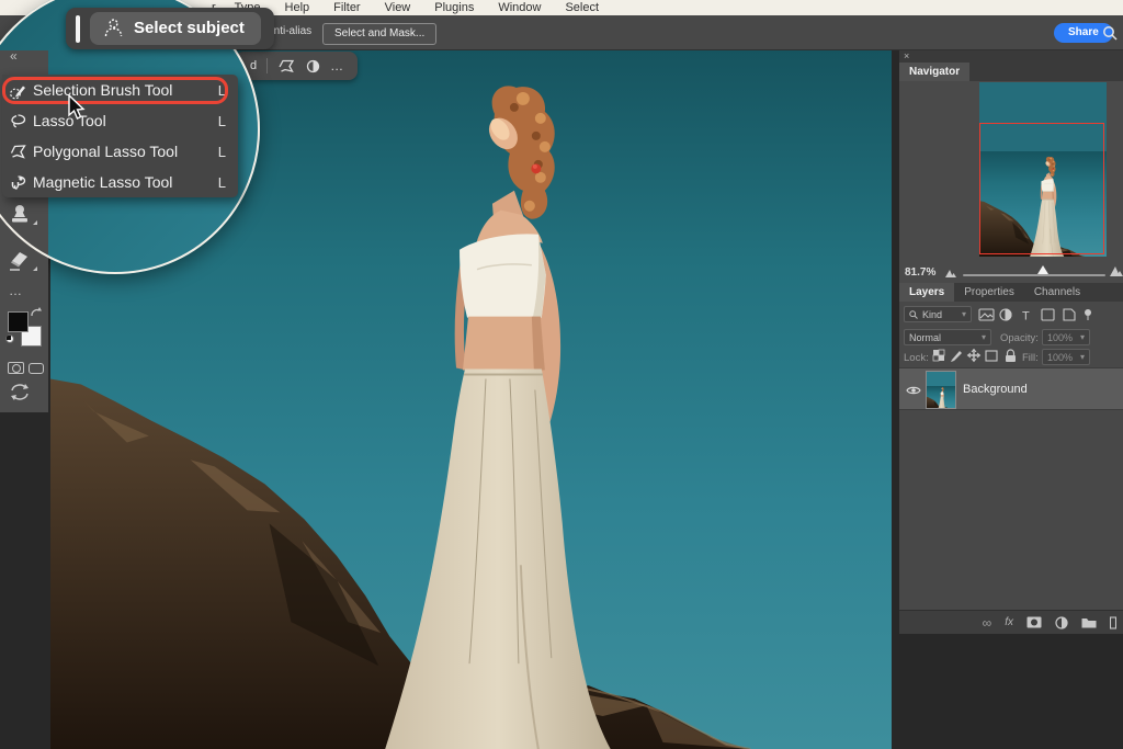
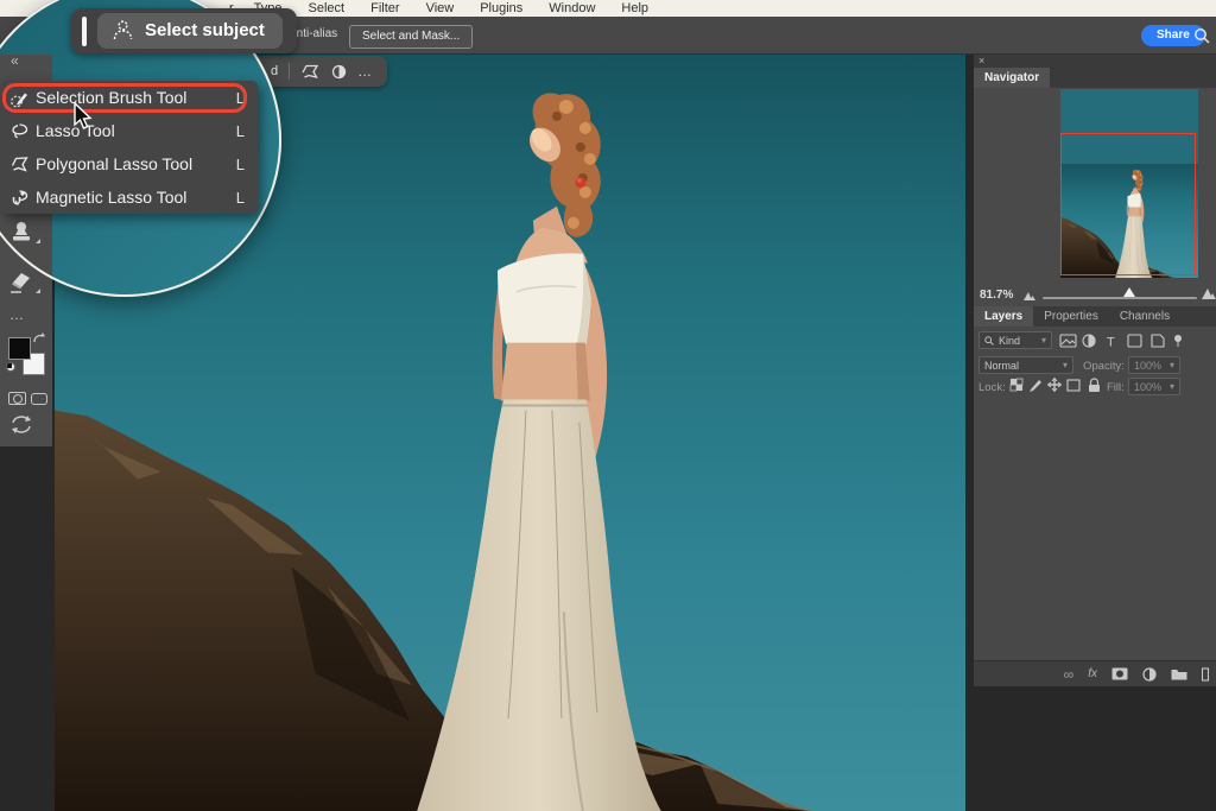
- Help
+ Select
  Filter
  View
  Plugins
  Window
- Select
+ Help
  nti-alias
  Select and Mask...
  Share
  d
  …
  «
  …
  Select subject
  Selection Brush Tool
  L
  Lasso Tool
  L
  Polygonal Lasso Tool
  L
  Magnetic Lasso Tool
  L
  ×
  Navigator
  81.7%
  Layers
  Properties
  Channels
  Kind
  ▾
  T
  Normal
  ▾
  Opacity:
  100%
  ▾
  Lock:
  Fill:
  100%
  ▾
- Background
  ∞
  fx
